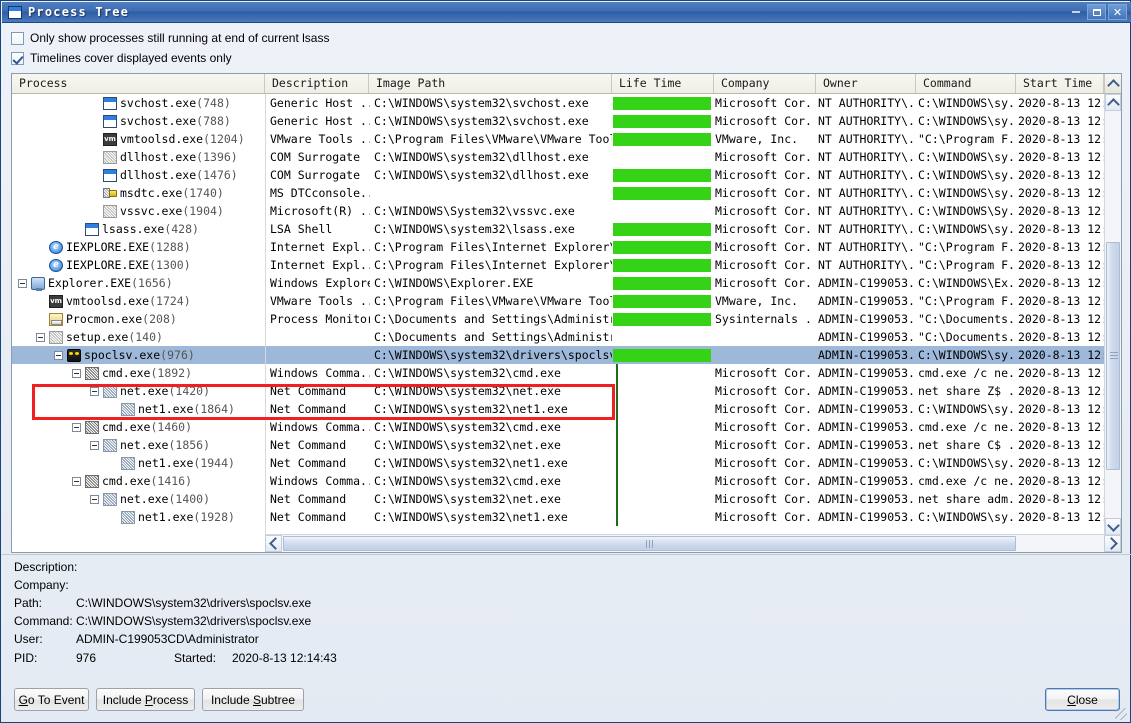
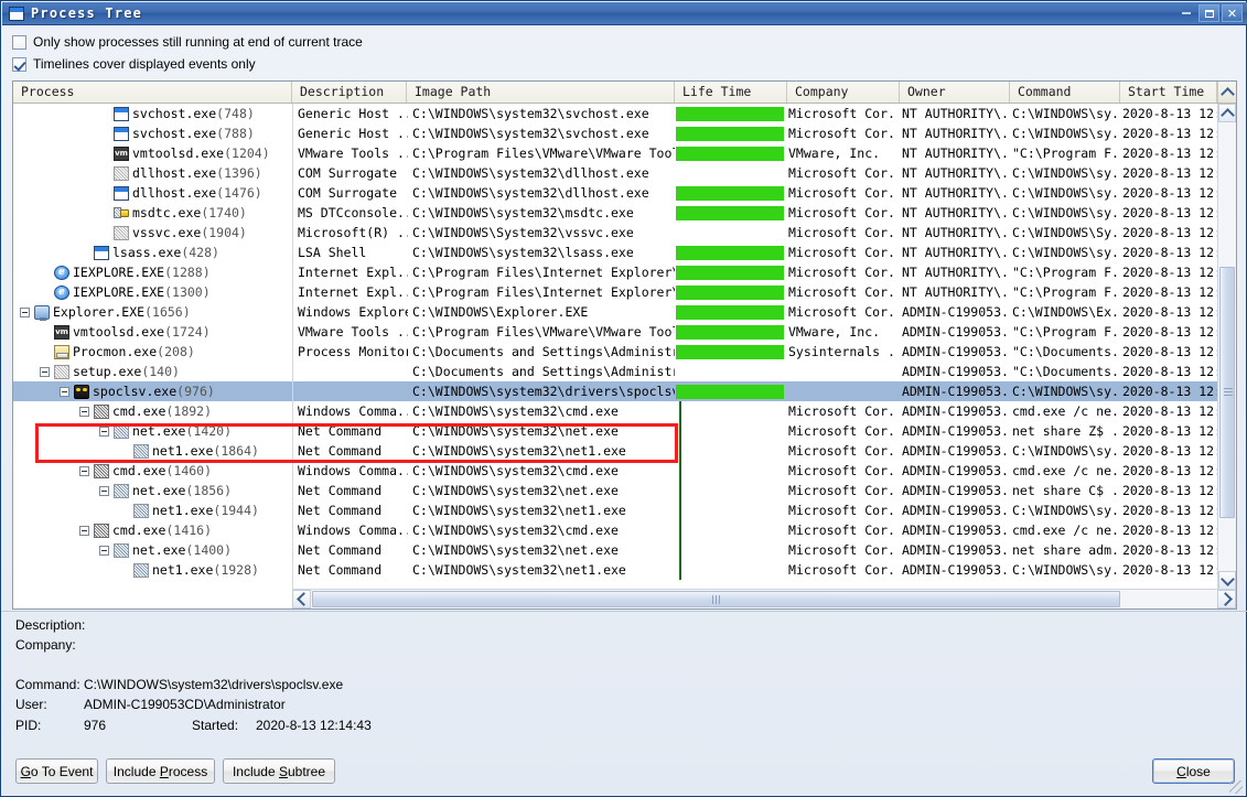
  Process Tree
  ✕
- Only show processes still running at end of current lsass
+ Only show processes still running at end of current trace
  Timelines cover displayed events only
  Process
  Description
  Image Path
  Life Time
  Company
  Owner
  Command
  Start Time
  svchost.exe
  (748)
  Generic Host .
  C:\WINDOWS\system32\svchost.exe
  Microsoft Cor.
  NT AUTHORITY\.
  C:\WINDOWS\sy.
  2020-8-13 12
  svchost.exe
  (788)
  Generic Host .
  C:\WINDOWS\system32\svchost.exe
  Microsoft Cor.
  NT AUTHORITY\.
  C:\WINDOWS\sy.
  2020-8-13 12
  vm
  vmtoolsd.exe
  (1204)
  VMware Tools .
  C:\Program Files\VMware\VMware Too
  VMware, Inc.
  NT AUTHORITY\.
  "C:\Program F.
  2020-8-13 12
  dllhost.exe
  (1396)
  COM Surrogate
  C:\WINDOWS\system32\dllhost.exe
  Microsoft Cor.
  NT AUTHORITY\.
  C:\WINDOWS\sy.
  2020-8-13 12
  dllhost.exe
  (1476)
  COM Surrogate
  C:\WINDOWS\system32\dllhost.exe
  Microsoft Cor.
  NT AUTHORITY\.
  C:\WINDOWS\sy.
  2020-8-13 12
  msdtc.exe
  (1740)
  MS DTCconsole.
+ C:\WINDOWS\system32\msdtc.exe
  Microsoft Cor.
  NT AUTHORITY\.
  C:\WINDOWS\sy.
  2020-8-13 12
  vssvc.exe
  (1904)
  Microsoft(R) .
  C:\WINDOWS\System32\vssvc.exe
  Microsoft Cor.
  NT AUTHORITY\.
  C:\WINDOWS\Sy.
  2020-8-13 12
  lsass.exe
  (428)
  LSA Shell
  C:\WINDOWS\system32\lsass.exe
  Microsoft Cor.
  NT AUTHORITY\.
  C:\WINDOWS\sy.
  2020-8-13 12
  e
  IEXPLORE.EXE
  (1288)
  Internet Expl.
  C:\Program Files\Internet Explorer
  Microsoft Cor.
  NT AUTHORITY\.
  "C:\Program F.
  2020-8-13 12
  e
  IEXPLORE.EXE
  (1300)
  Internet Expl.
  C:\Program Files\Internet Explorer
  Microsoft Cor.
  NT AUTHORITY\.
  "C:\Program F.
  2020-8-13 12
  Explorer.EXE
  (1656)
  Windows Explor
  C:\WINDOWS\Explorer.EXE
  Microsoft Cor.
  ADMIN-C199053.
  C:\WINDOWS\Ex.
  2020-8-13 12
  vm
  vmtoolsd.exe
  (1724)
  VMware Tools .
  C:\Program Files\VMware\VMware Too
  VMware, Inc.
  ADMIN-C199053.
  "C:\Program F.
  2020-8-13 12
  Procmon.exe
  (208)
  Process Monito
  C:\Documents and Settings\Administ
  Sysinternals .
  ADMIN-C199053.
  "C:\Documents.
  2020-8-13 12
  setup.exe
  (140)
  C:\Documents and Settings\Administ
  ADMIN-C199053.
  "C:\Documents.
  2020-8-13 12
  spoclsv.exe
  (976)
  C:\WINDOWS\system32\drivers\spocls
  ADMIN-C199053.
  C:\WINDOWS\sy.
  2020-8-13 12
  cmd.exe
  (1892)
  Windows Comma.
  C:\WINDOWS\system32\cmd.exe
  Microsoft Cor.
  ADMIN-C199053.
  cmd.exe /c ne.
  2020-8-13 12
  net.exe
  (1420)
  Net Command
  C:\WINDOWS\system32\net.exe
  Microsoft Cor.
  ADMIN-C199053.
  net share Z$ .
  2020-8-13 12
  net1.exe
  (1864)
  Net Command
  C:\WINDOWS\system32\net1.exe
  Microsoft Cor.
  ADMIN-C199053.
  C:\WINDOWS\sy.
  2020-8-13 12
  cmd.exe
  (1460)
  Windows Comma.
  C:\WINDOWS\system32\cmd.exe
  Microsoft Cor.
  ADMIN-C199053.
  cmd.exe /c ne.
  2020-8-13 12
  net.exe
  (1856)
  Net Command
  C:\WINDOWS\system32\net.exe
  Microsoft Cor.
  ADMIN-C199053.
  net share C$ .
  2020-8-13 12
  net1.exe
  (1944)
  Net Command
  C:\WINDOWS\system32\net1.exe
  Microsoft Cor.
  ADMIN-C199053.
  C:\WINDOWS\sy.
  2020-8-13 12
  cmd.exe
  (1416)
  Windows Comma.
  C:\WINDOWS\system32\cmd.exe
  Microsoft Cor.
  ADMIN-C199053.
  cmd.exe /c ne.
  2020-8-13 12
  net.exe
  (1400)
  Net Command
  C:\WINDOWS\system32\net.exe
  Microsoft Cor.
  ADMIN-C199053.
  net share adm.
  2020-8-13 12
  net1.exe
  (1928)
  Net Command
  C:\WINDOWS\system32\net1.exe
  Microsoft Cor.
  ADMIN-C199053.
  C:\WINDOWS\sy.
  2020-8-13 12
  Description:
  Company:
- Path: C:\WINDOWS\system32\drivers\spoclsv.exe
  Command: C:\WINDOWS\system32\drivers\spoclsv.exe
  User: ADMIN-C199053CD\Administrator
  PID: 976 Started: 2020-8-13 12:14:43
  Go To Event
  Include Process
  Include Subtree
  Close
